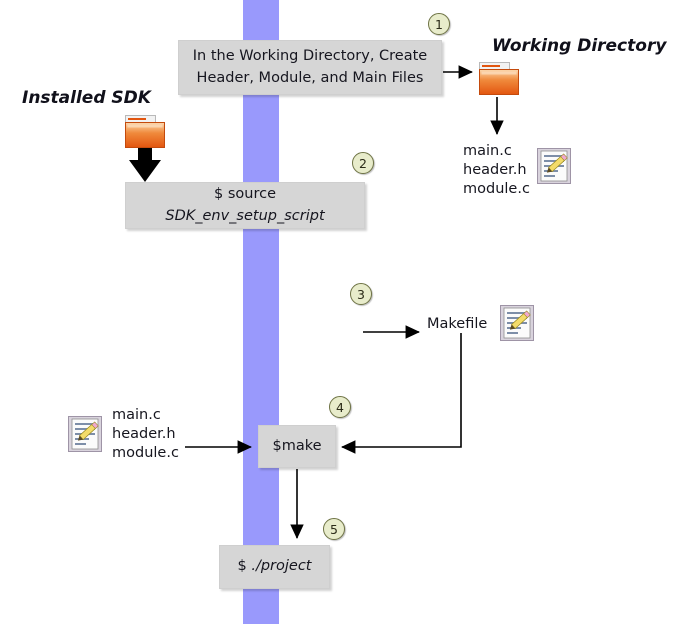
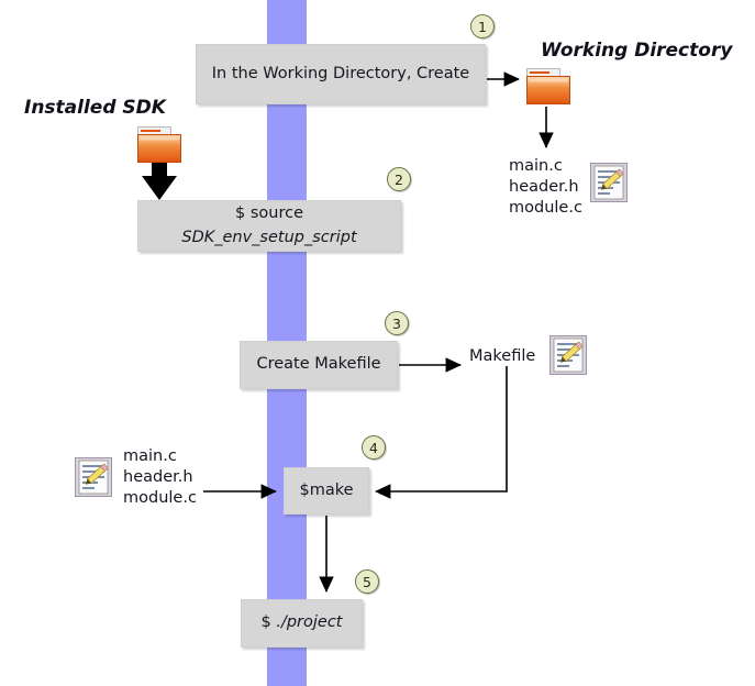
  Installed SDK
  Working Directory
  In the Working Directory, Create
- Header, Module, and Main Files
  $ source SDK_env_setup_script
+ Create Makefile
  $make
  $ ./project
  1
  2
  3
  4
  5
  main.c
  header.h
  module.c
  Makefile
  main.c
  header.h
  module.c
